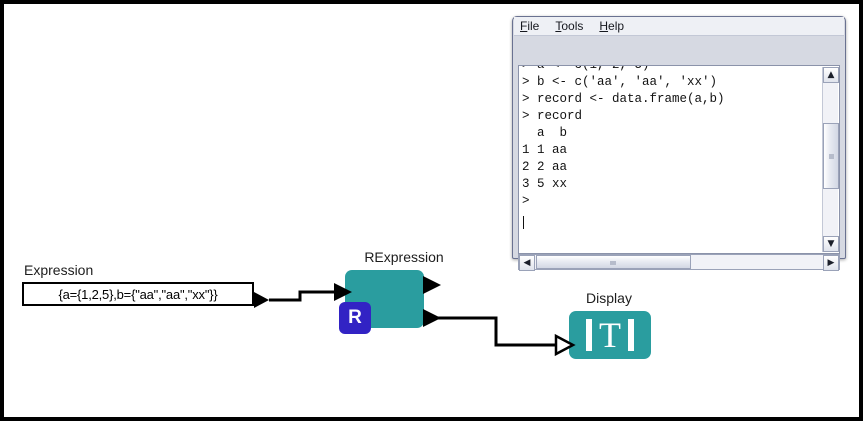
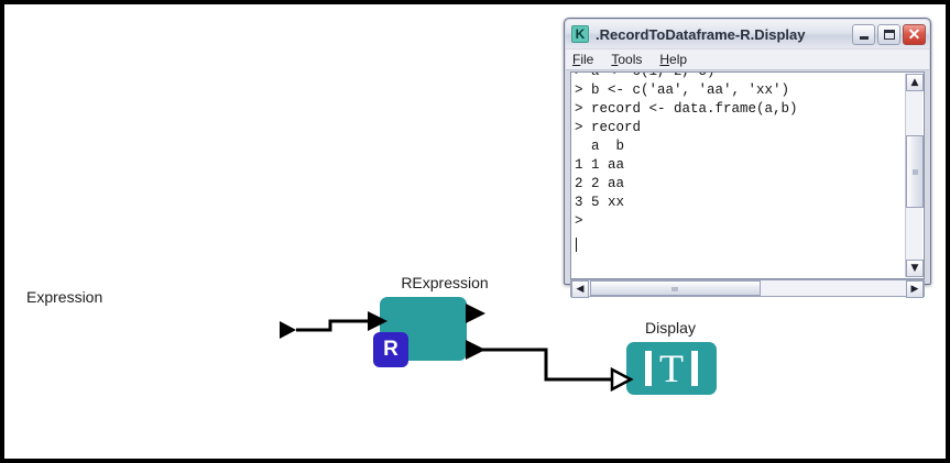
  Expression
- {a={1,2,5},b={"aa","aa","xx"}}
  RExpression
  R
  Display
  T
+ K
+ .RecordToDataframe-R.Display
+ ✕
  File
  Tools
  Help
  > b <- c('aa', 'aa', 'xx')
  > record <- data.frame(a,b)
  > record
  a b
  1 1 aa
  2 2 aa
  3 5 xx
  >
  ▲
  ▼
  ◀
  ▶
